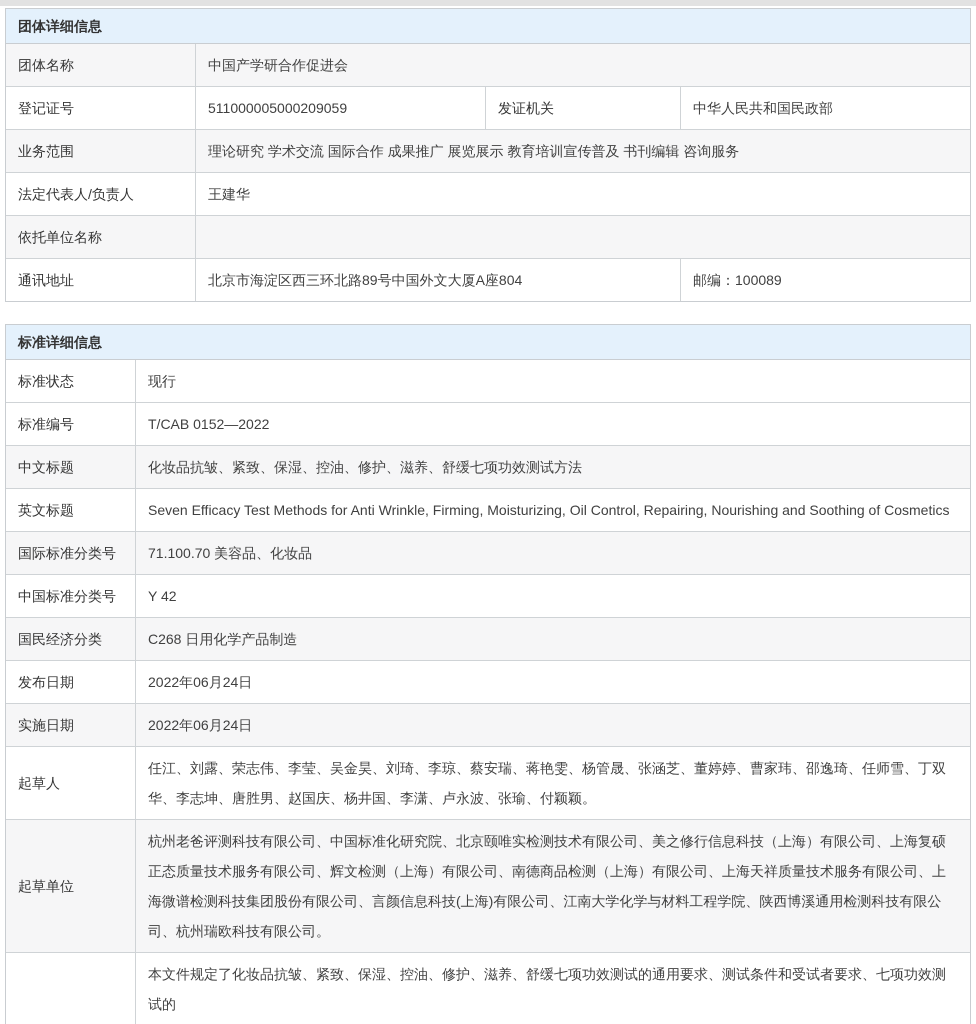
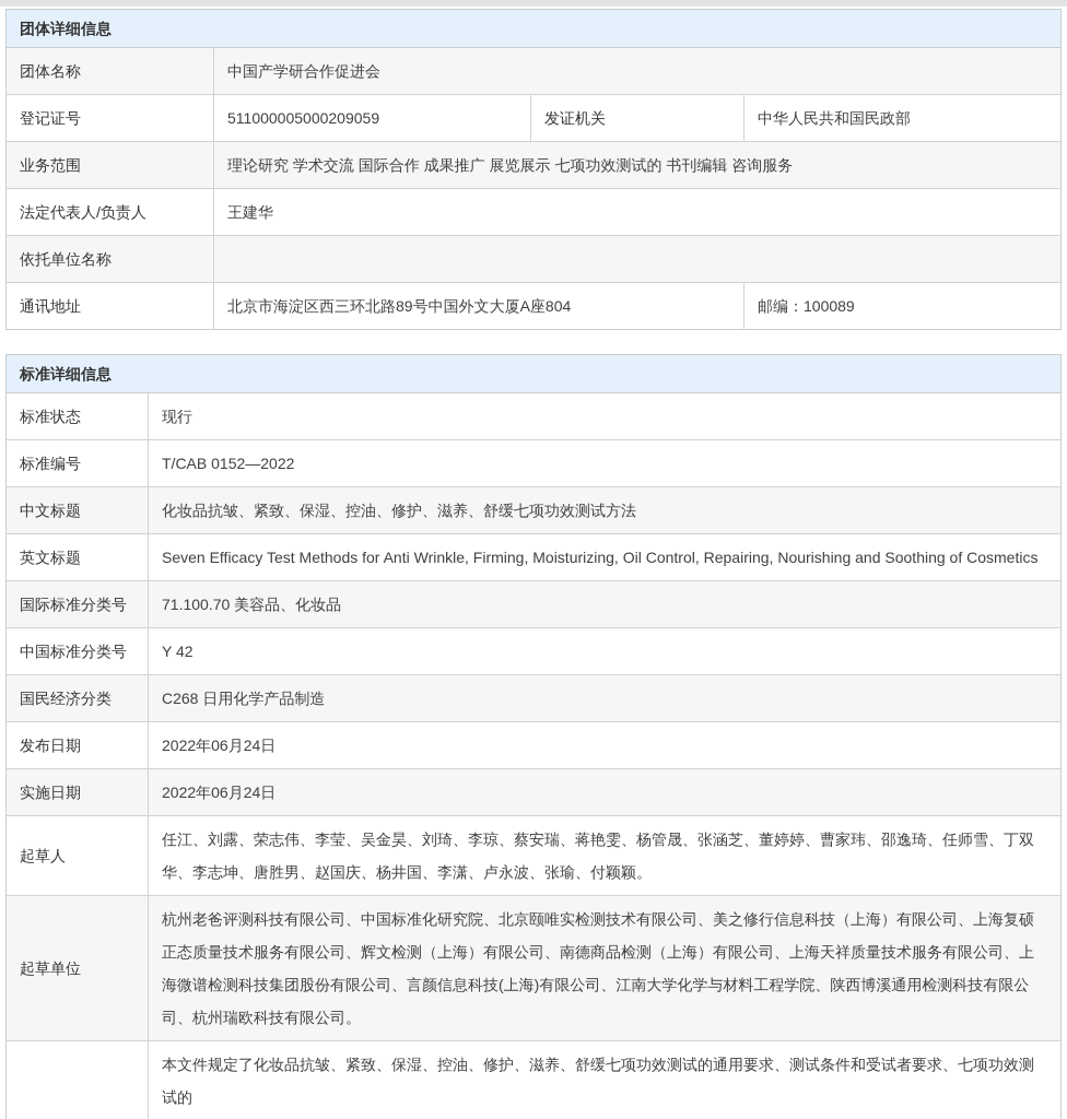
  团体详细信息
  团体名称
  中国产学研合作促进会
  登记证号
  511000005000209059
  发证机关
  中华人民共和国民政部
  业务范围
- 理论研究 学术交流 国际合作 成果推广 展览展示 教育培训宣传普及 书刊编辑 咨询服务
+ 理论研究 学术交流 国际合作 成果推广 展览展示 七项功效测试的 书刊编辑 咨询服务
  法定代表人/负责人
  王建华
  依托单位名称
  通讯地址
  北京市海淀区西三环北路89号中国外文大厦A座804
  邮编：100089
  标准详细信息
  标准状态
  现行
  标准编号
  T/CAB 0152—2022
  中文标题
  化妆品抗皱、紧致、保湿、控油、修护、滋养、舒缓七项功效测试方法
  英文标题
  Seven Efficacy Test Methods for Anti Wrinkle, Firming, Moisturizing, Oil Control, Repairing, Nourishing and Soothing of Cosmetics
  国际标准分类号
  71.100.70 美容品、化妆品
  中国标准分类号
  Y 42
  国民经济分类
  C268 日用化学产品制造
  发布日期
  2022年06月24日
  实施日期
  2022年06月24日
  起草人
  任江、刘露、荣志伟、李莹、吴金昊、刘琦、李琼、蔡安瑞、蒋艳雯、杨管晟、张涵芝、董婷婷、曹家玮、邵逸琦、任师雪、丁双华、李志坤、唐胜男、赵国庆、杨井国、李潇、卢永波、张瑜、付颖颖。
  起草单位
  杭州老爸评测科技有限公司、中国标准化研究院、北京颐唯实检测技术有限公司、美之修行信息科技（上海）有限公司、上海复硕正态质量技术服务有限公司、辉文检测（上海）有限公司、南德商品检测（上海）有限公司、上海天祥质量技术服务有限公司、上海微谱检测科技集团股份有限公司、言颜信息科技(上海)有限公司、江南大学化学与材料工程学院、陕西博溪通用检测科技有限公司、杭州瑞欧科技有限公司。
  本文件规定了化妆品抗皱、紧致、保湿、控油、修护、滋养、舒缓七项功效测试的通用要求、测试条件和受试者要求、七项功效测试的
